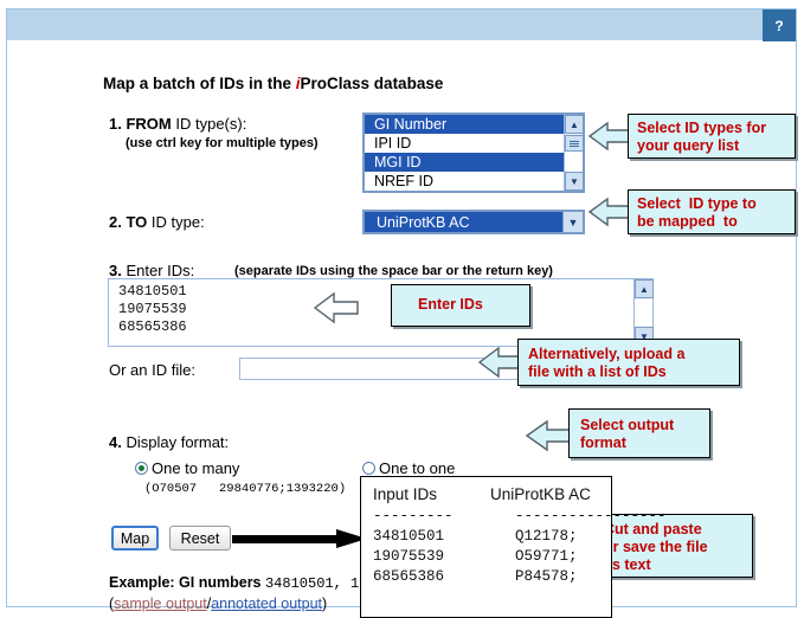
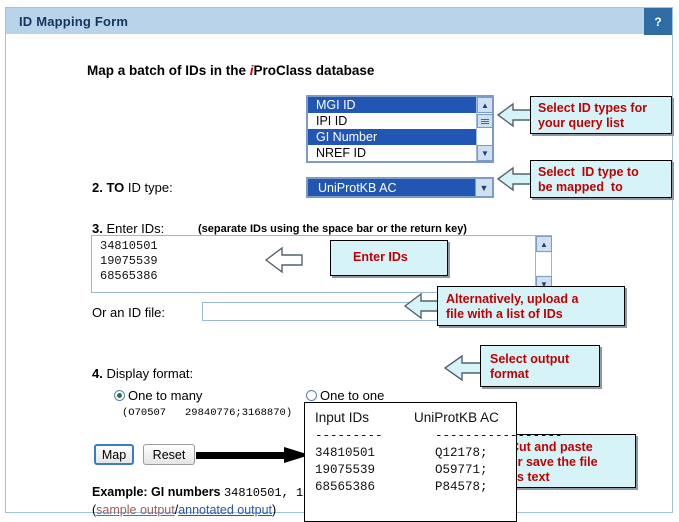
+ ID Mapping Form
  ?
  Map a batch of IDs in the iProClass database
- 1. FROM ID type(s):
- (use ctrl key for multiple types)
- GI Number
+ MGI ID
  IPI ID
- MGI ID
+ GI Number
  NREF ID
  ▲
  ▼
  2. TO ID type:
  UniProtKB AC
  ▼
  3. Enter IDs:
  (separate IDs using the space bar or the return key)
  34810501
  19075539
  68565386
  ▲
  ▼
  Or an ID file:
  4. Display format:
  One to many
- (O70507 29840776;1393220)
+ (O70507 29840776;3168870)
  One to one
  Map
  Reset
  Example: GI numbers 34810501, 1
  (sample output/annotated output)
  Input IDs UniProtKB AC --------- ----------------- 34810501 Q12178;
  19075539 O59771;
  68565386 P84578;
  Select ID types for
  your query list
  Select ID type to
  be mapped to
  Alternatively, upload a
  file with a list of IDs
  Select output
  format
  ut and paste
  r save the file
  s text
  Enter IDs
